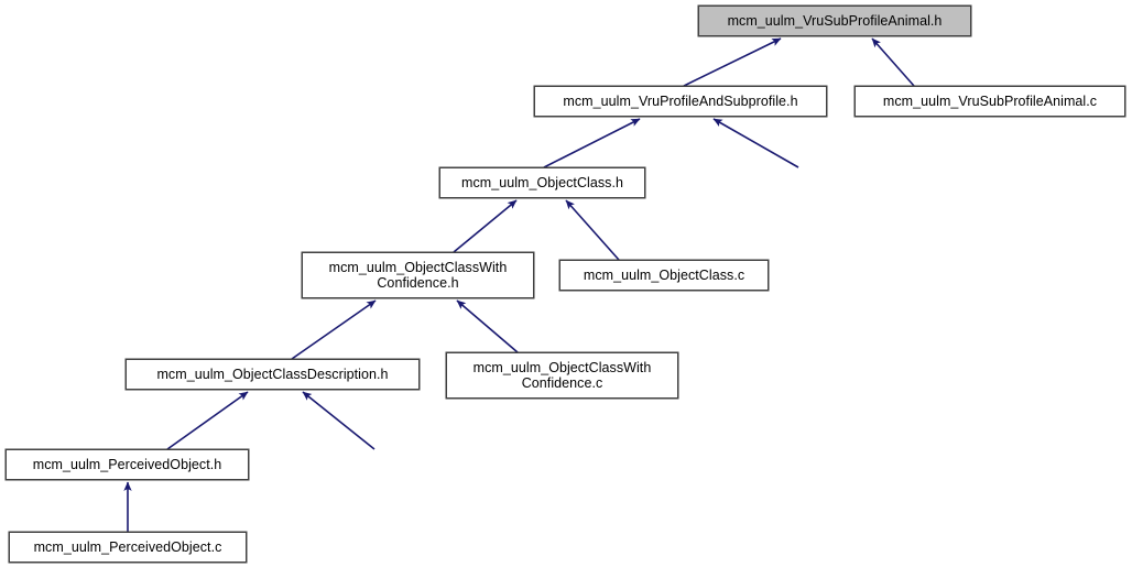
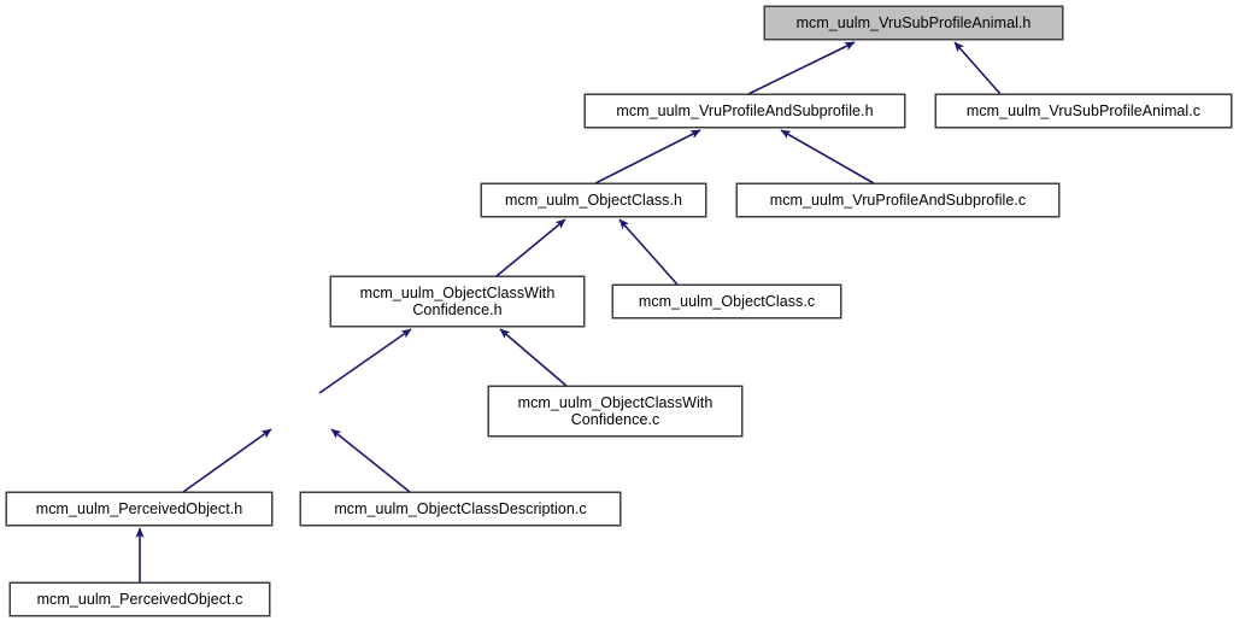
  mcm_uulm_VruSubProfileAnimal.h
  mcm_uulm_VruProfileAndSubprofile.h
  mcm_uulm_VruSubProfileAnimal.c
  mcm_uulm_ObjectClass.h
+ mcm_uulm_VruProfileAndSubprofile.c
  mcm_uulm_ObjectClassWith
  Confidence.h
  mcm_uulm_ObjectClass.c
- mcm_uulm_ObjectClassDescription.h
  mcm_uulm_ObjectClassWith
  Confidence.c
  mcm_uulm_PerceivedObject.h
+ mcm_uulm_ObjectClassDescription.c
  mcm_uulm_PerceivedObject.c
